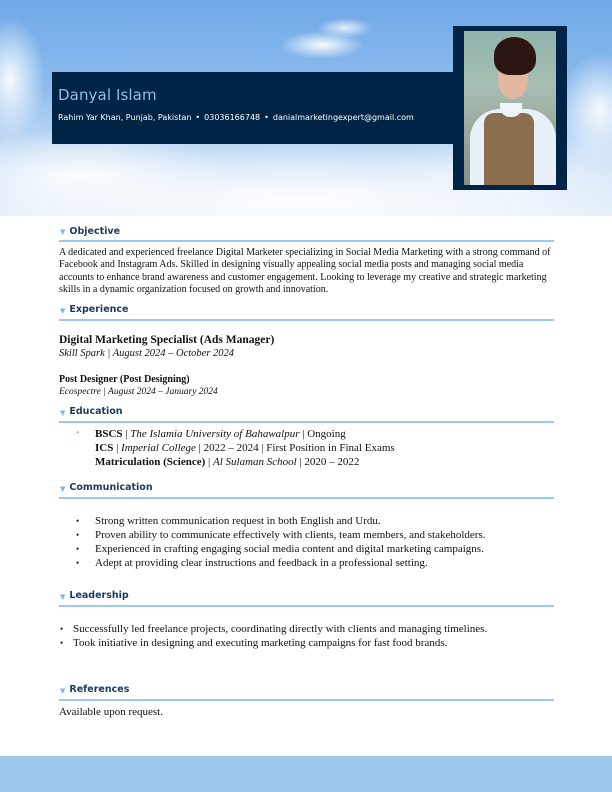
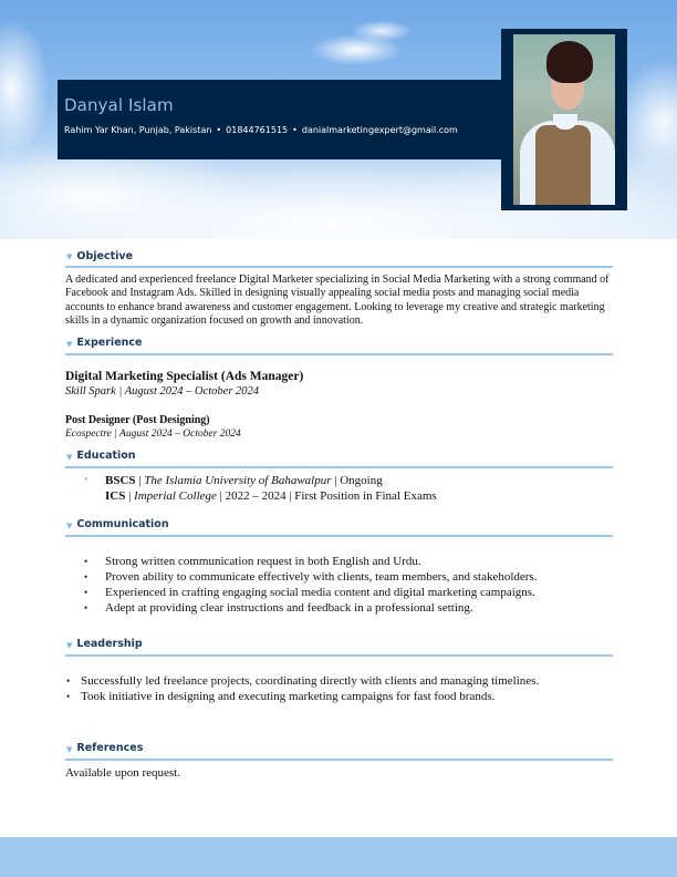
  Danyal Islam
- Rahim Yar Khan, Punjab, Pakistan • 03036166748 • danialmarketingexpert@gmail.com
+ Rahim Yar Khan, Punjab, Pakistan • 01844761515 • danialmarketingexpert@gmail.com
  ▼
  Objective
  A dedicated and experienced freelance Digital Marketer specializing in Social Media Marketing with a strong command of Facebook and Instagram Ads. Skilled in designing visually appealing social media posts and managing social media accounts to enhance brand awareness and customer engagement. Looking to leverage my creative and strategic marketing skills in a dynamic organization focused on growth and innovation.
  ▼
  Experience
  Digital Marketing Specialist (Ads Manager)
  Skill Spark | August 2024 – October 2024
  Post Designer (Post Designing)
- Ecospectre | August 2024 – January 2024
+ Ecospectre | August 2024 – October 2024
  ▼
  Education
  •
  BSCS | The Islamia University of Bahawalpur | Ongoing
  ICS | Imperial College | 2022 – 2024 | First Position in Final Exams
- Matriculation (Science) | Al Sulaman School | 2020 – 2022
  ▼
  Communication
  •
  Strong written communication request in both English and Urdu.
  •
  Proven ability to communicate effectively with clients, team members, and stakeholders.
  •
  Experienced in crafting engaging social media content and digital marketing campaigns.
  •
  Adept at providing clear instructions and feedback in a professional setting.
  ▼
  Leadership
  •
  Successfully led freelance projects, coordinating directly with clients and managing timelines.
  •
  Took initiative in designing and executing marketing campaigns for fast food brands.
  ▼
  References
  Available upon request.
